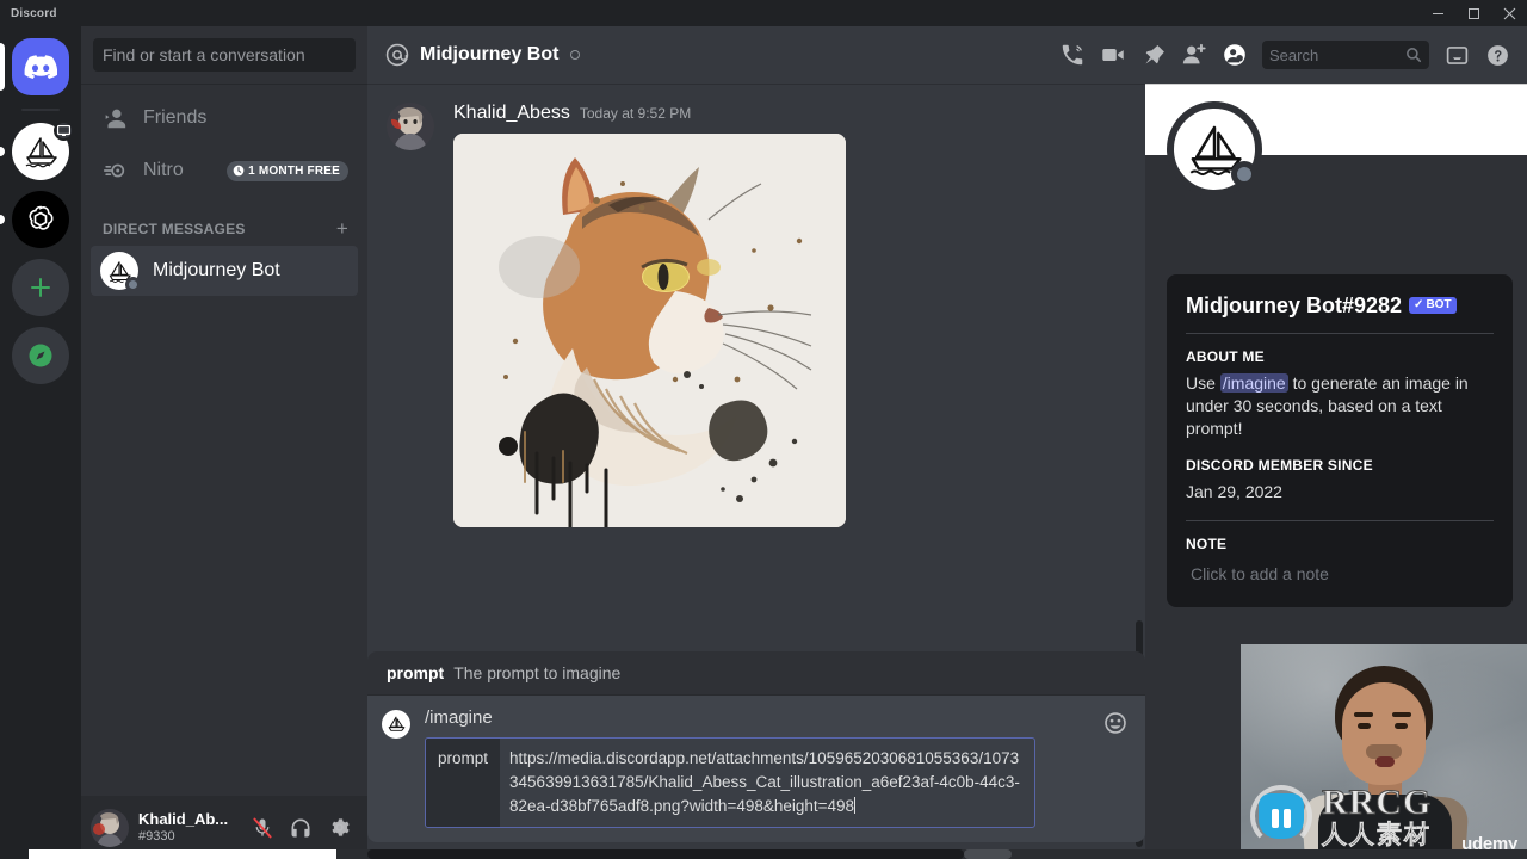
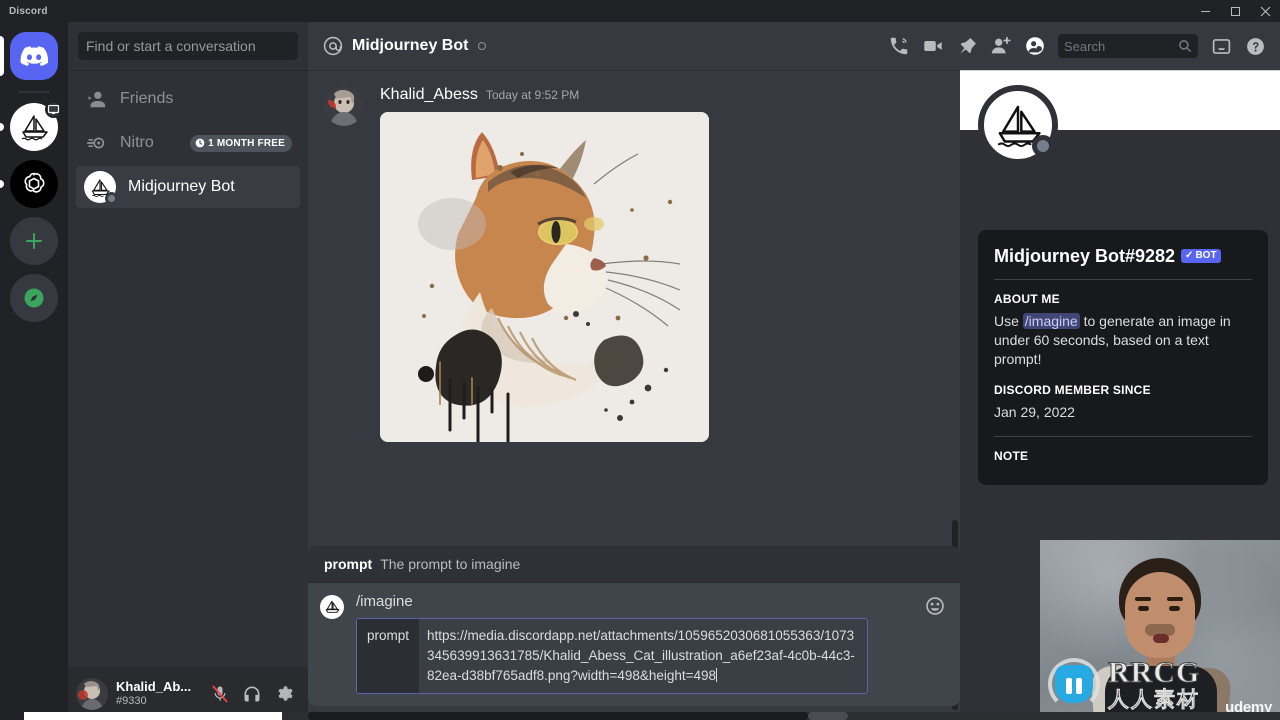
  Discord
  Find or start a conversation
  Friends
  Nitro
  1 MONTH FREE
- DIRECT MESSAGES
- +
  Midjourney Bot
  Khalid_Ab...
  #9330
  Midjourney Bot
  Search
  Khalid_Abess
  Today at 9:52 PM
  prompt
  The prompt to imagine
  /imagine
  prompt
  https://media.discordapp.net/attachments/1059652030681055363/1073345639913631785/Khalid_Abess_Cat_illustration_a6ef23af-4c0b-44c3-82ea-d38bf765adf8.png?width=498&height=498
  Midjourney Bot#9282
  ✓
  BOT
  ABOUT ME
- Use /imagine to generate an image in under 30 seconds, based on a text prompt!
+ Use /imagine to generate an image in under 60 seconds, based on a text prompt!
  DISCORD MEMBER SINCE
  Jan 29, 2022
  NOTE
- Click to add a note
  RRCG
  人人素材
  udemy
